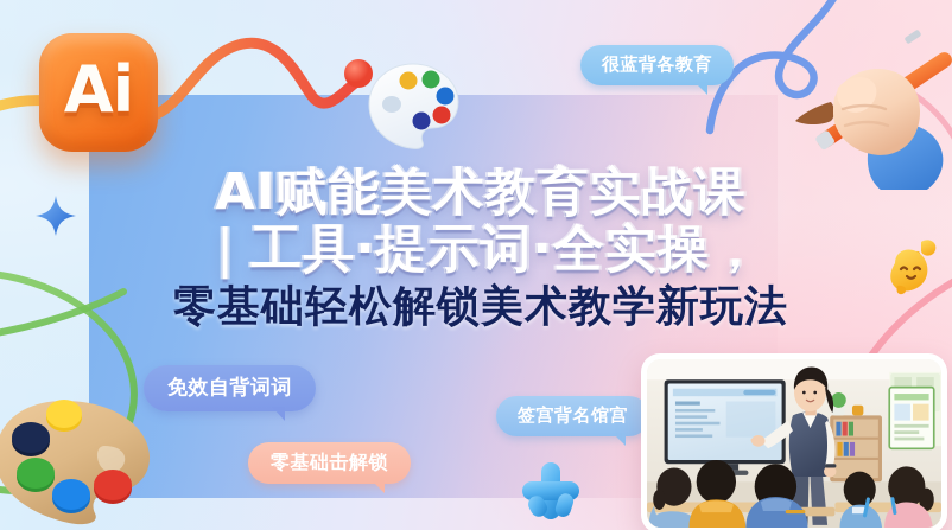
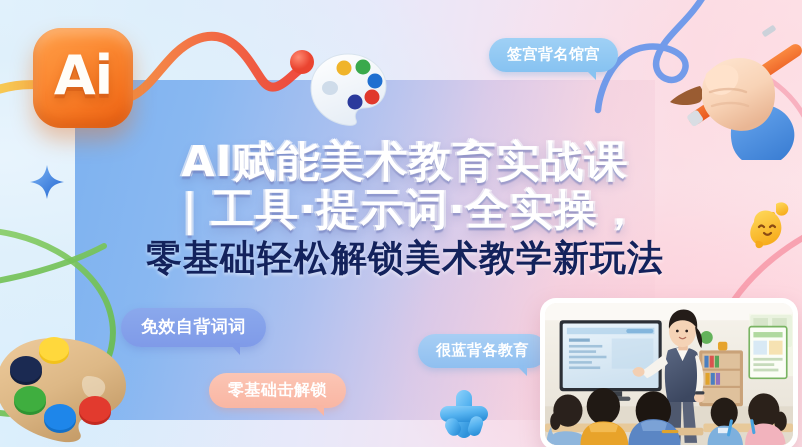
  Ai
  AI赋能美术教育实战课
  ｜工具·提示词·全实操，
  零基础轻松解锁美术教学新玩法
- 很蓝背各教育
+ 签宫背名馆宫
  免效自背词词
- 签宫背名馆宫
+ 很蓝背各教育
  零基础击解锁
